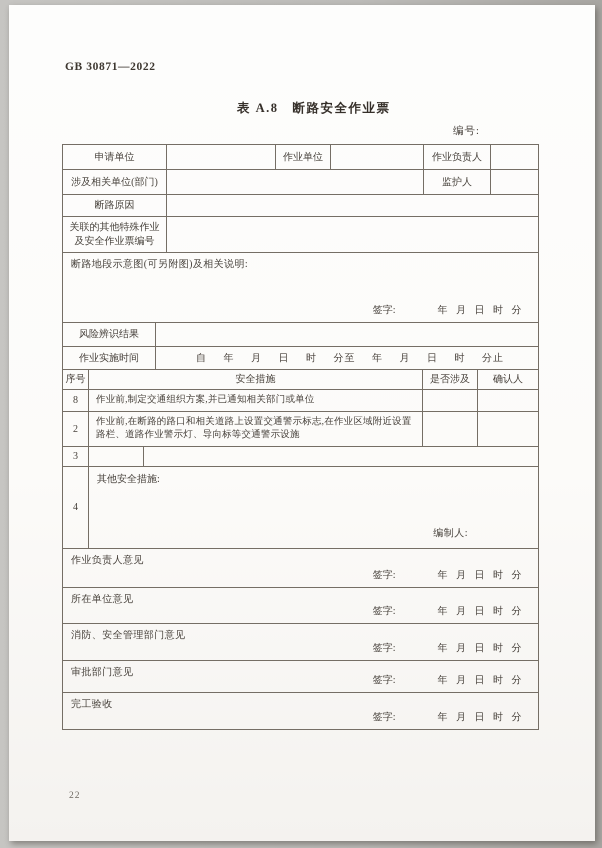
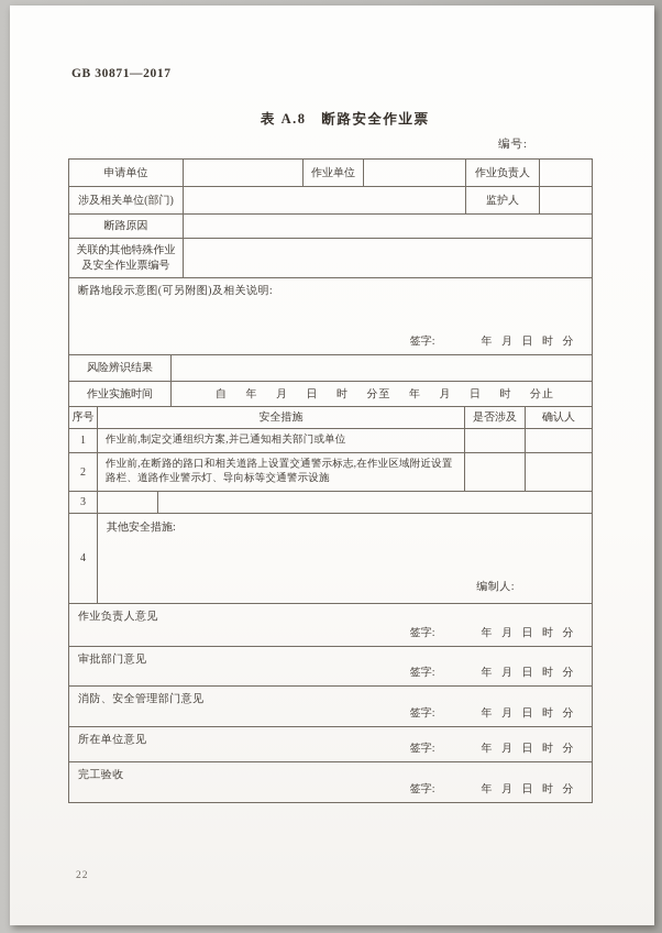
- GB 30871—2022
+ GB 30871—2017
  表 A.8 断路安全作业票
  编号:
  申请单位
  作业单位
  作业负责人
  涉及相关单位(部门)
  监护人
  断路原因
  关联的其他特殊作业
  及安全作业票编号
  断路地段示意图(可另附图)及相关说明:
  签字:
  年 月 日 时 分
  风险辨识结果
  作业实施时间
  自 年 月 日 时 分至 年 月 日 时 分止
  序号
  安全措施
  是否涉及
  确认人
- 8
+ 1
  作业前,制定交通组织方案,并已通知相关部门或单位
  2
  作业前,在断路的路口和相关道路上设置交通警示标志,在作业区域附近设置路栏、道路作业警示灯、导向标等交通警示设施
  3
  4
  其他安全措施:
  编制人:
  作业负责人意见
  签字:
  年 月 日 时 分
- 所在单位意见
+ 审批部门意见
  签字:
  年 月 日 时 分
  消防、安全管理部门意见
  签字:
  年 月 日 时 分
- 审批部门意见
+ 所在单位意见
  签字:
  年 月 日 时 分
  完工验收
  签字:
  年 月 日 时 分
  22
